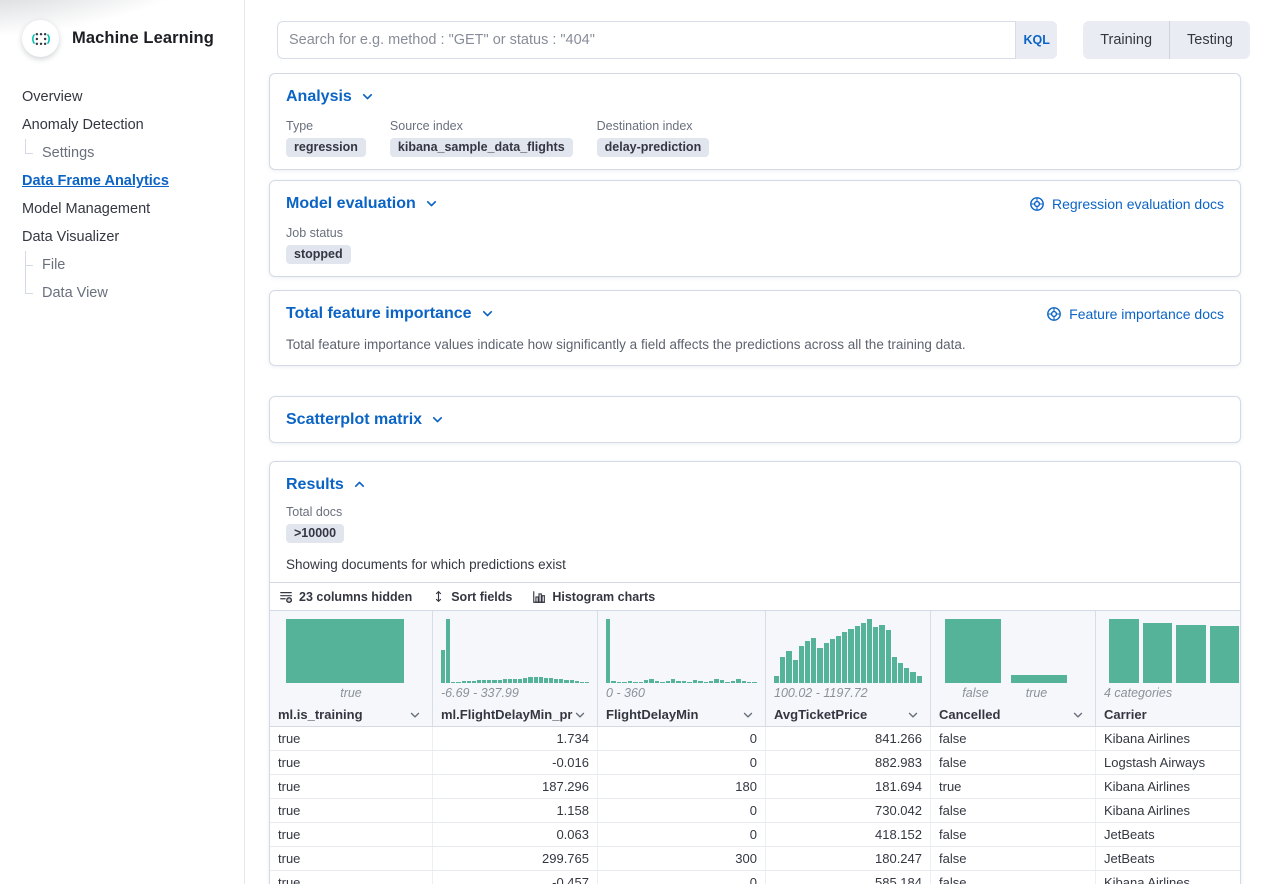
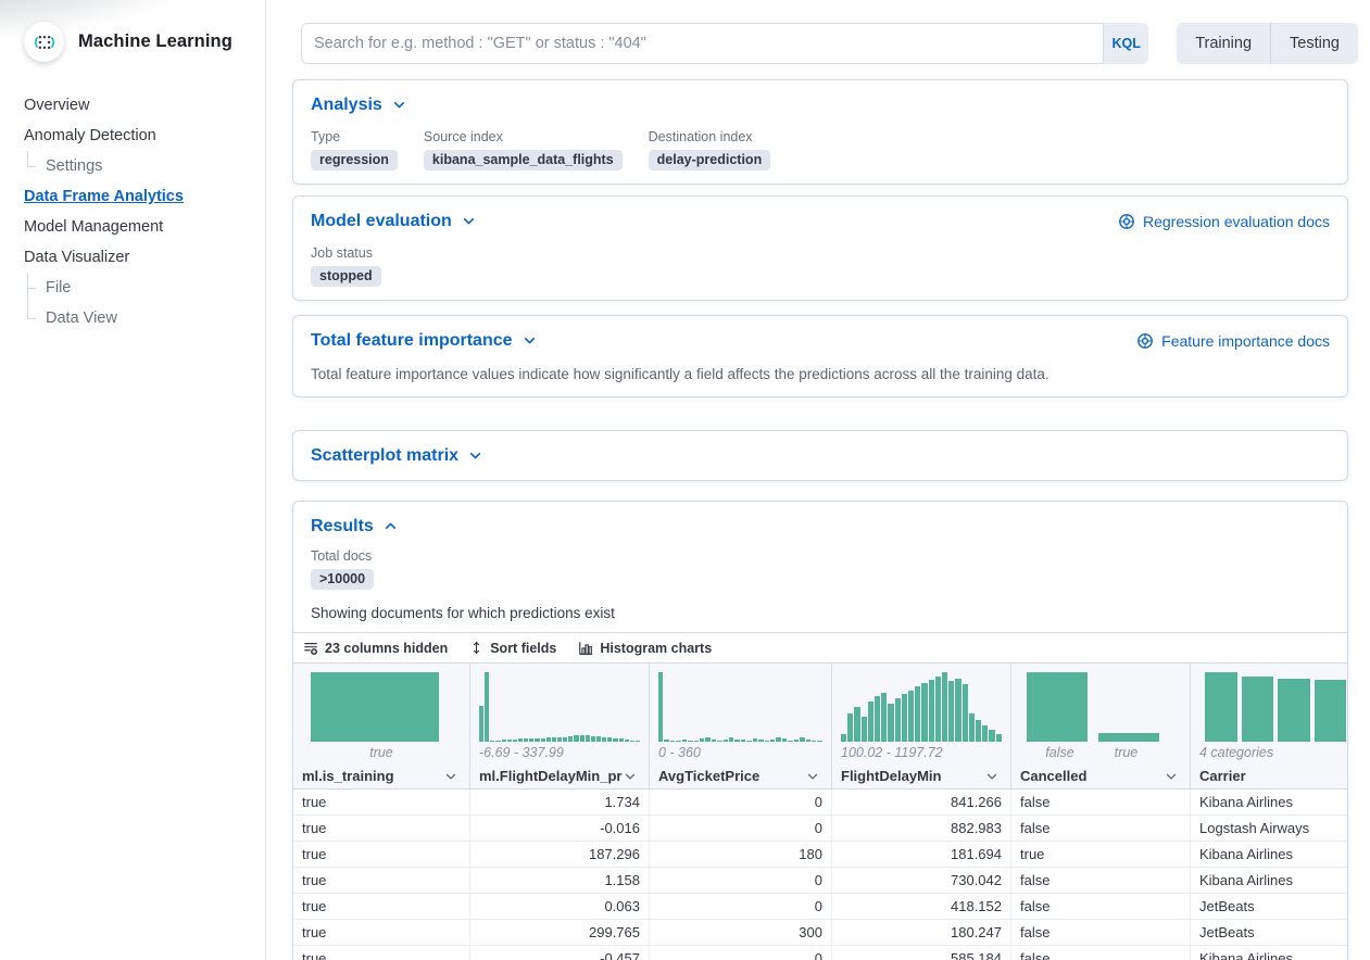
  Machine Learning
  Overview
  Anomaly Detection
  Settings
  Data Frame Analytics
  Model Management
  Data Visualizer
  File
  Data View
  Search for e.g. method : "GET" or status : "404"
  KQL
  Training
  Testing
  Analysis
  Type
  regression
  Source index
  kibana_sample_data_flights
  Destination index
  delay-prediction
  Model evaluation
  Regression evaluation docs
  Job status
  stopped
  Total feature importance
  Feature importance docs
  Total feature importance values indicate how significantly a field affects the predictions across all the training data.
  Scatterplot matrix
  Results
  Total docs
  >10000
  Showing documents for which predictions exist
  23 columns hidden
  Sort fields
  Histogram charts
  true
  ml.is_training
  -6.69 - 337.99
  ml.FlightDelayMin_pr
  0 - 360
- FlightDelayMin
+ AvgTicketPrice
  100.02 - 1197.72
- AvgTicketPrice
+ FlightDelayMin
  false
  true
  Cancelled
  4 categories
  Carrier
  true
  1.734
  0
  841.266
  false
  Kibana Airlines
  true
  -0.016
  0
  882.983
  false
  Logstash Airways
  true
  187.296
  180
  181.694
  true
  Kibana Airlines
  true
  1.158
  0
  730.042
  false
  Kibana Airlines
  true
  0.063
  0
  418.152
  false
  JetBeats
  true
  299.765
  300
  180.247
  false
  JetBeats
  true
  -0.457
  0
  585.184
  false
  Kibana Airlines
